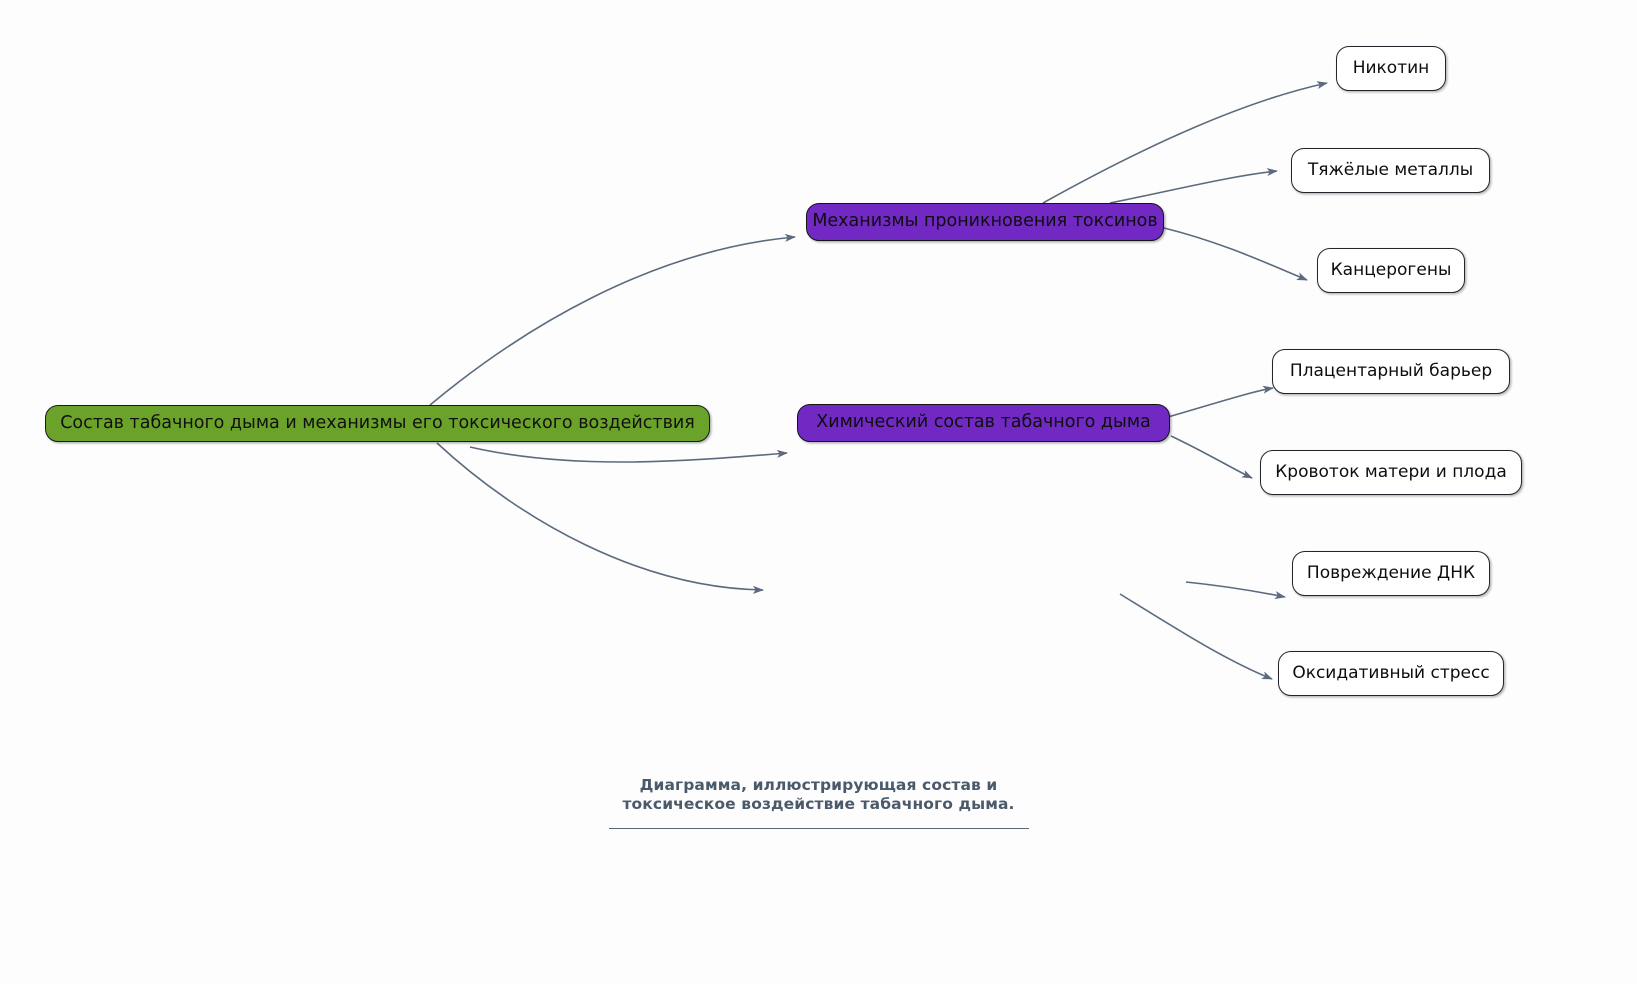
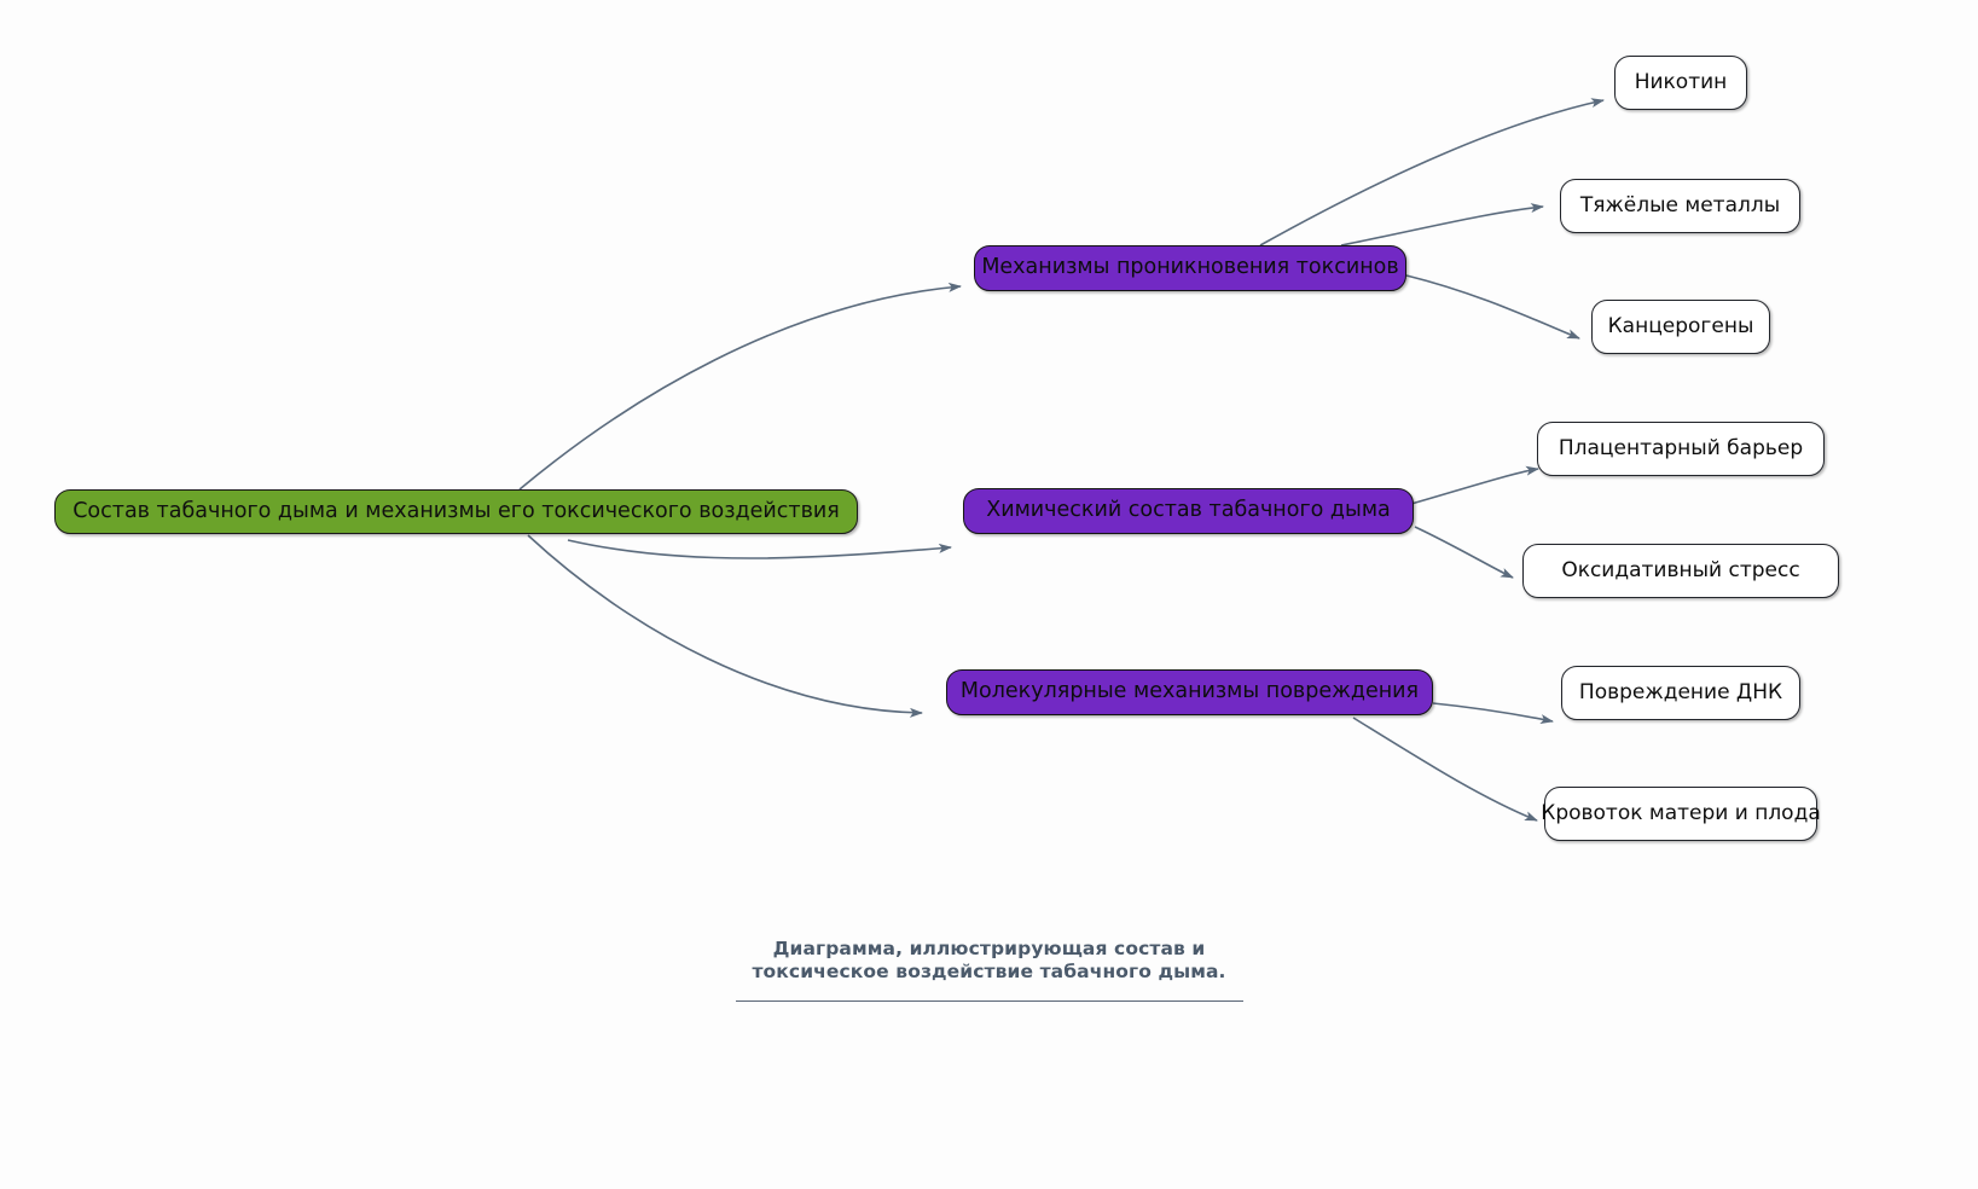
  Состав табачного дыма и механизмы его токсического воздействия
  Механизмы проникновения токсинов
  Никотин
  Тяжёлые металлы
  Канцерогены
  Химический состав табачного дыма
  Плацентарный барьер
- Кровоток матери и плода
+ Оксидативный стресс
+ Молекулярные механизмы повреждения
  Повреждение ДНК
- Оксидативный стресс
+ Кровоток матери и плода
  Диаграмма, иллюстрирующая состав и
  токсическое воздействие табачного дыма.
